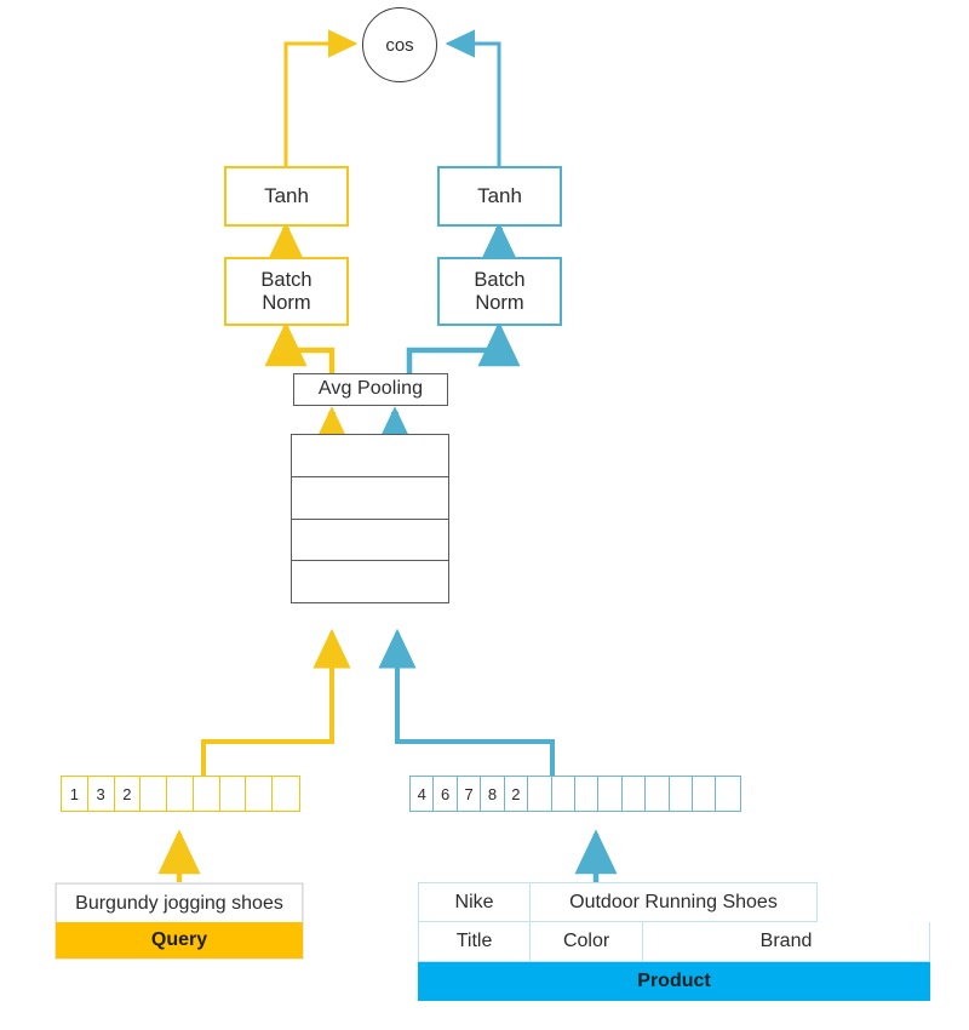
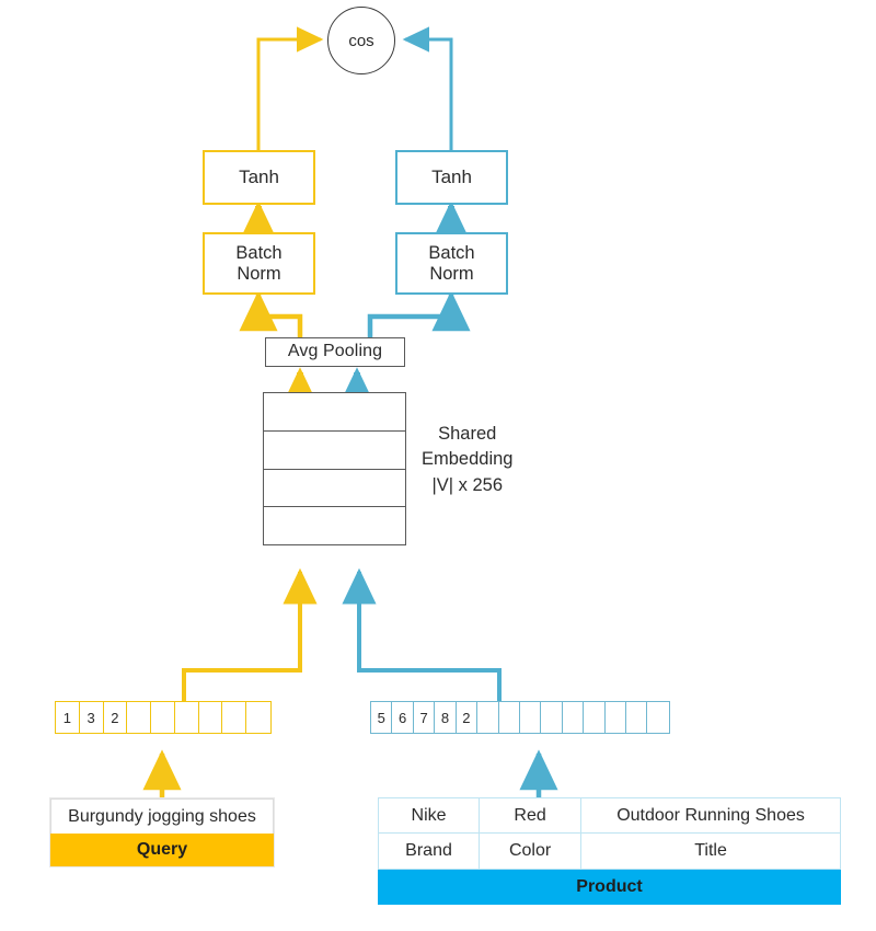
  cos
  Tanh
  Batch
  Norm
  Tanh
  Batch
  Norm
  Avg Pooling
+ Shared
+ Embedding
+ |V| x 256
  1
  3
  2
- 4
+ 5
  6
  7
  8
  2
  Burgundy jogging shoes
  Query
  Nike
+ Red
  Outdoor Running Shoes
- Title
+ Brand
  Color
- Brand
+ Title
  Product
